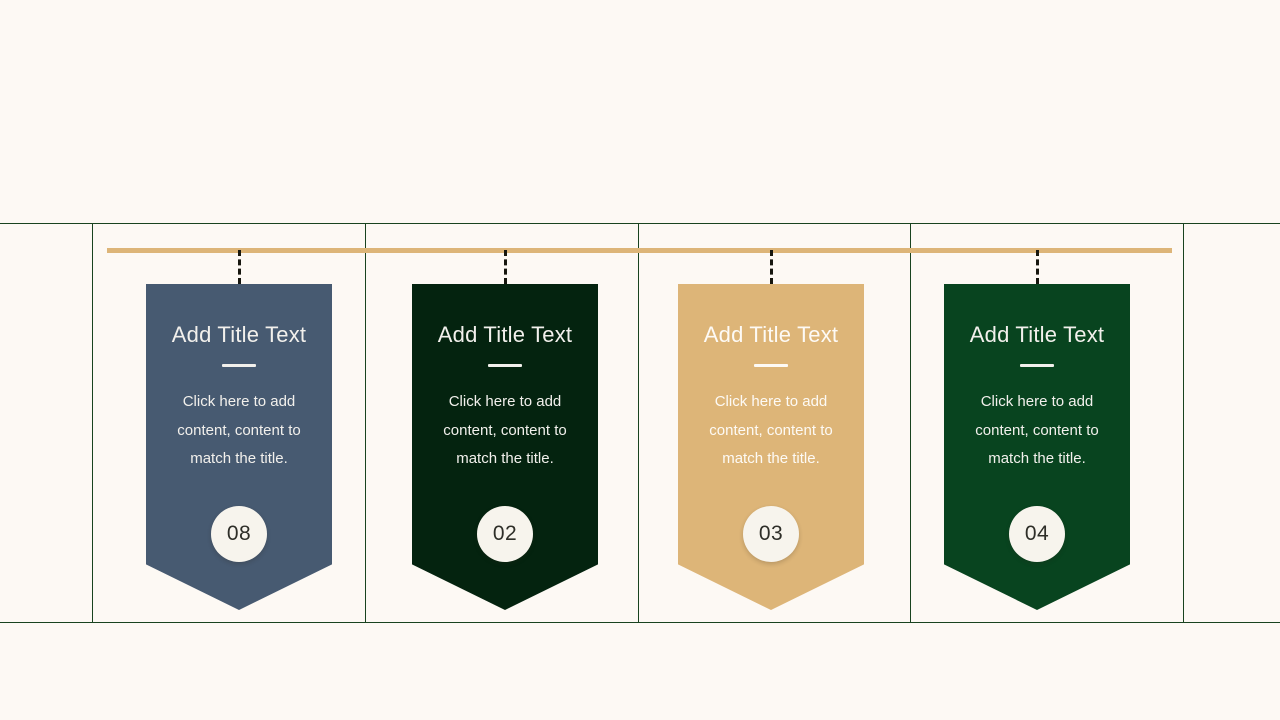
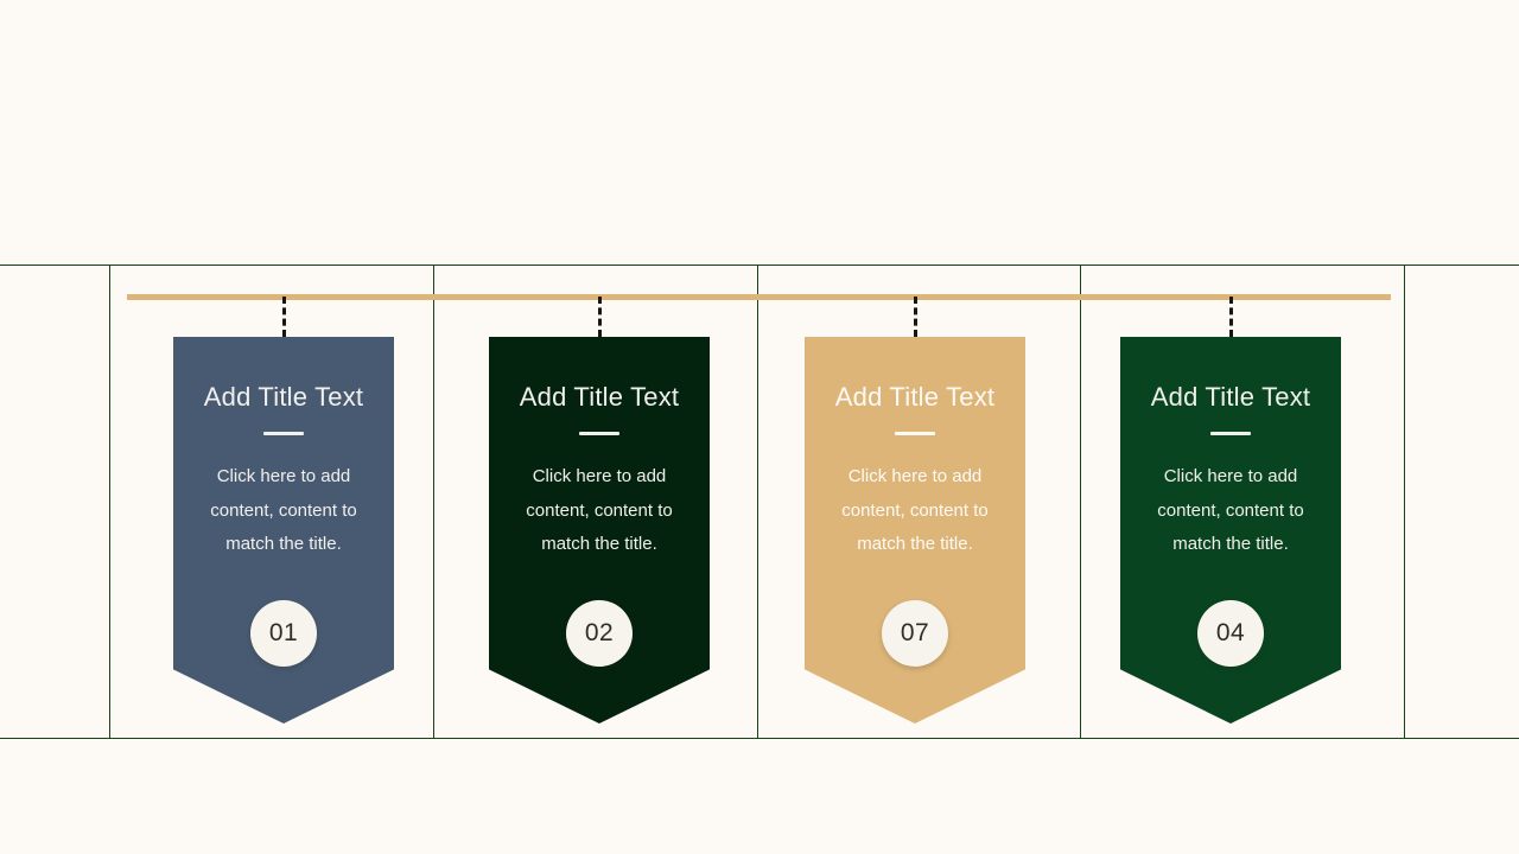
  Add Title Text
  Click here to add content, content to match the title.
- 08
+ 01
  Add Title Text
  Click here to add content, content to match the title.
  02
  Add Title Text
  Click here to add content, content to match the title.
- 03
+ 07
  Add Title Text
  Click here to add content, content to match the title.
  04
